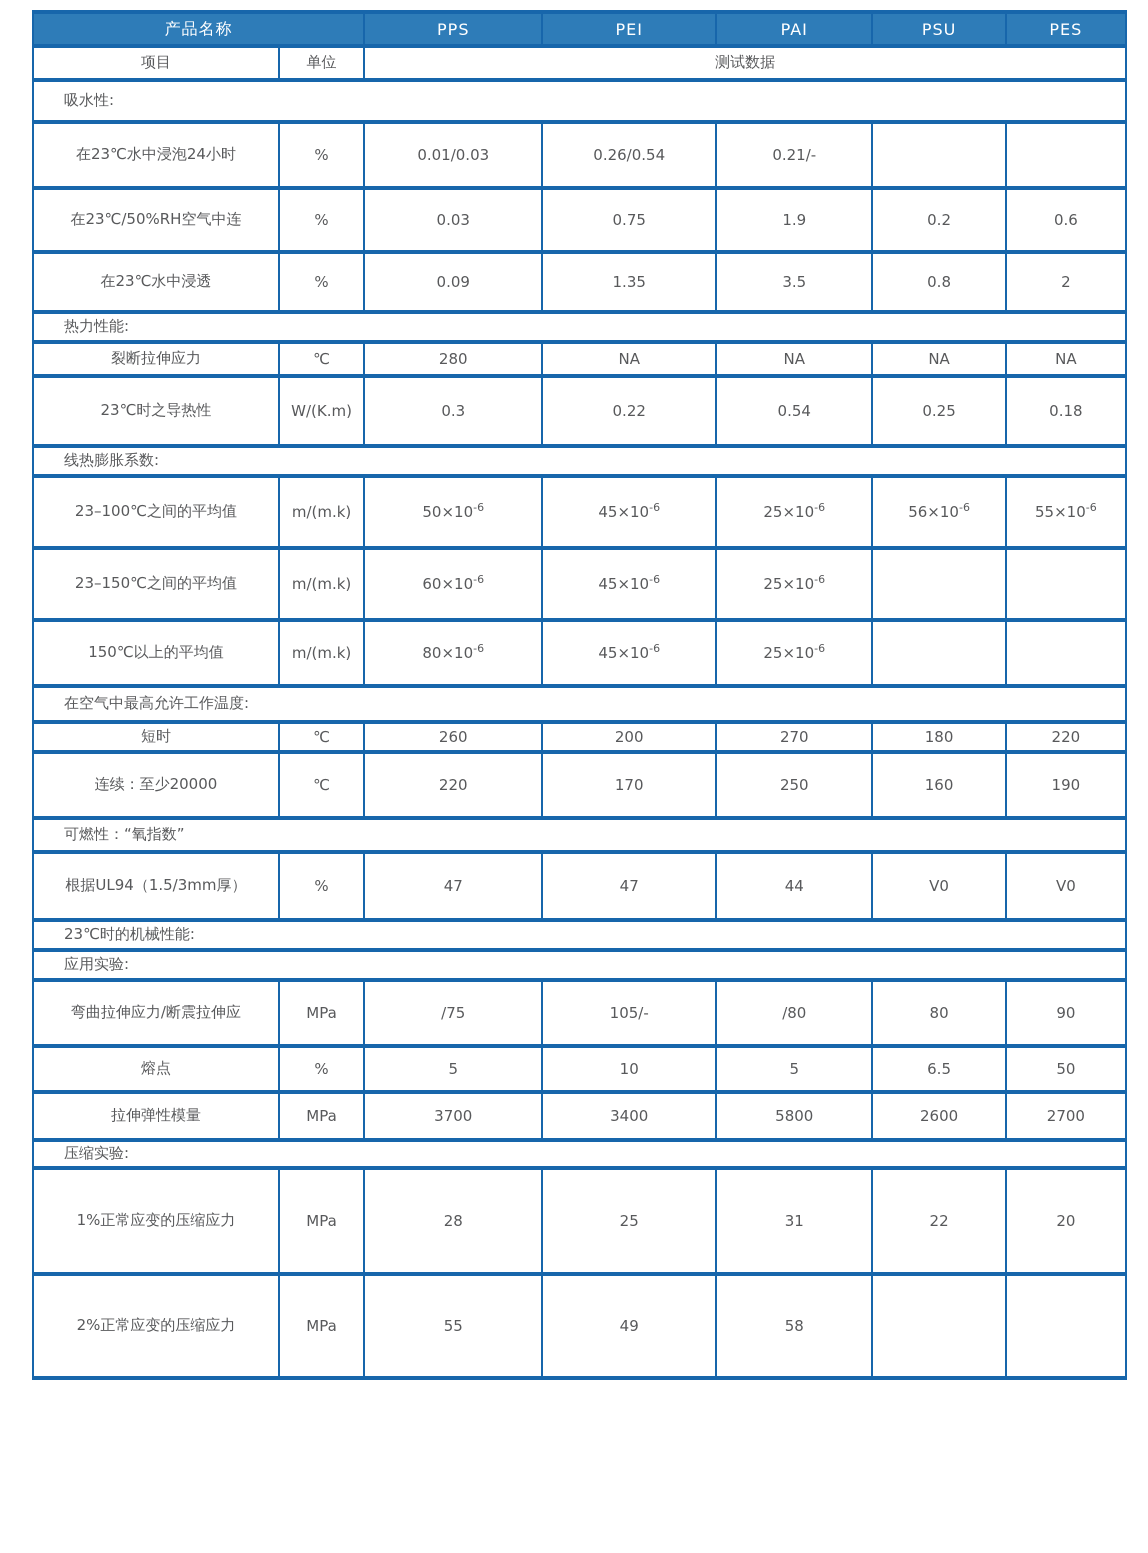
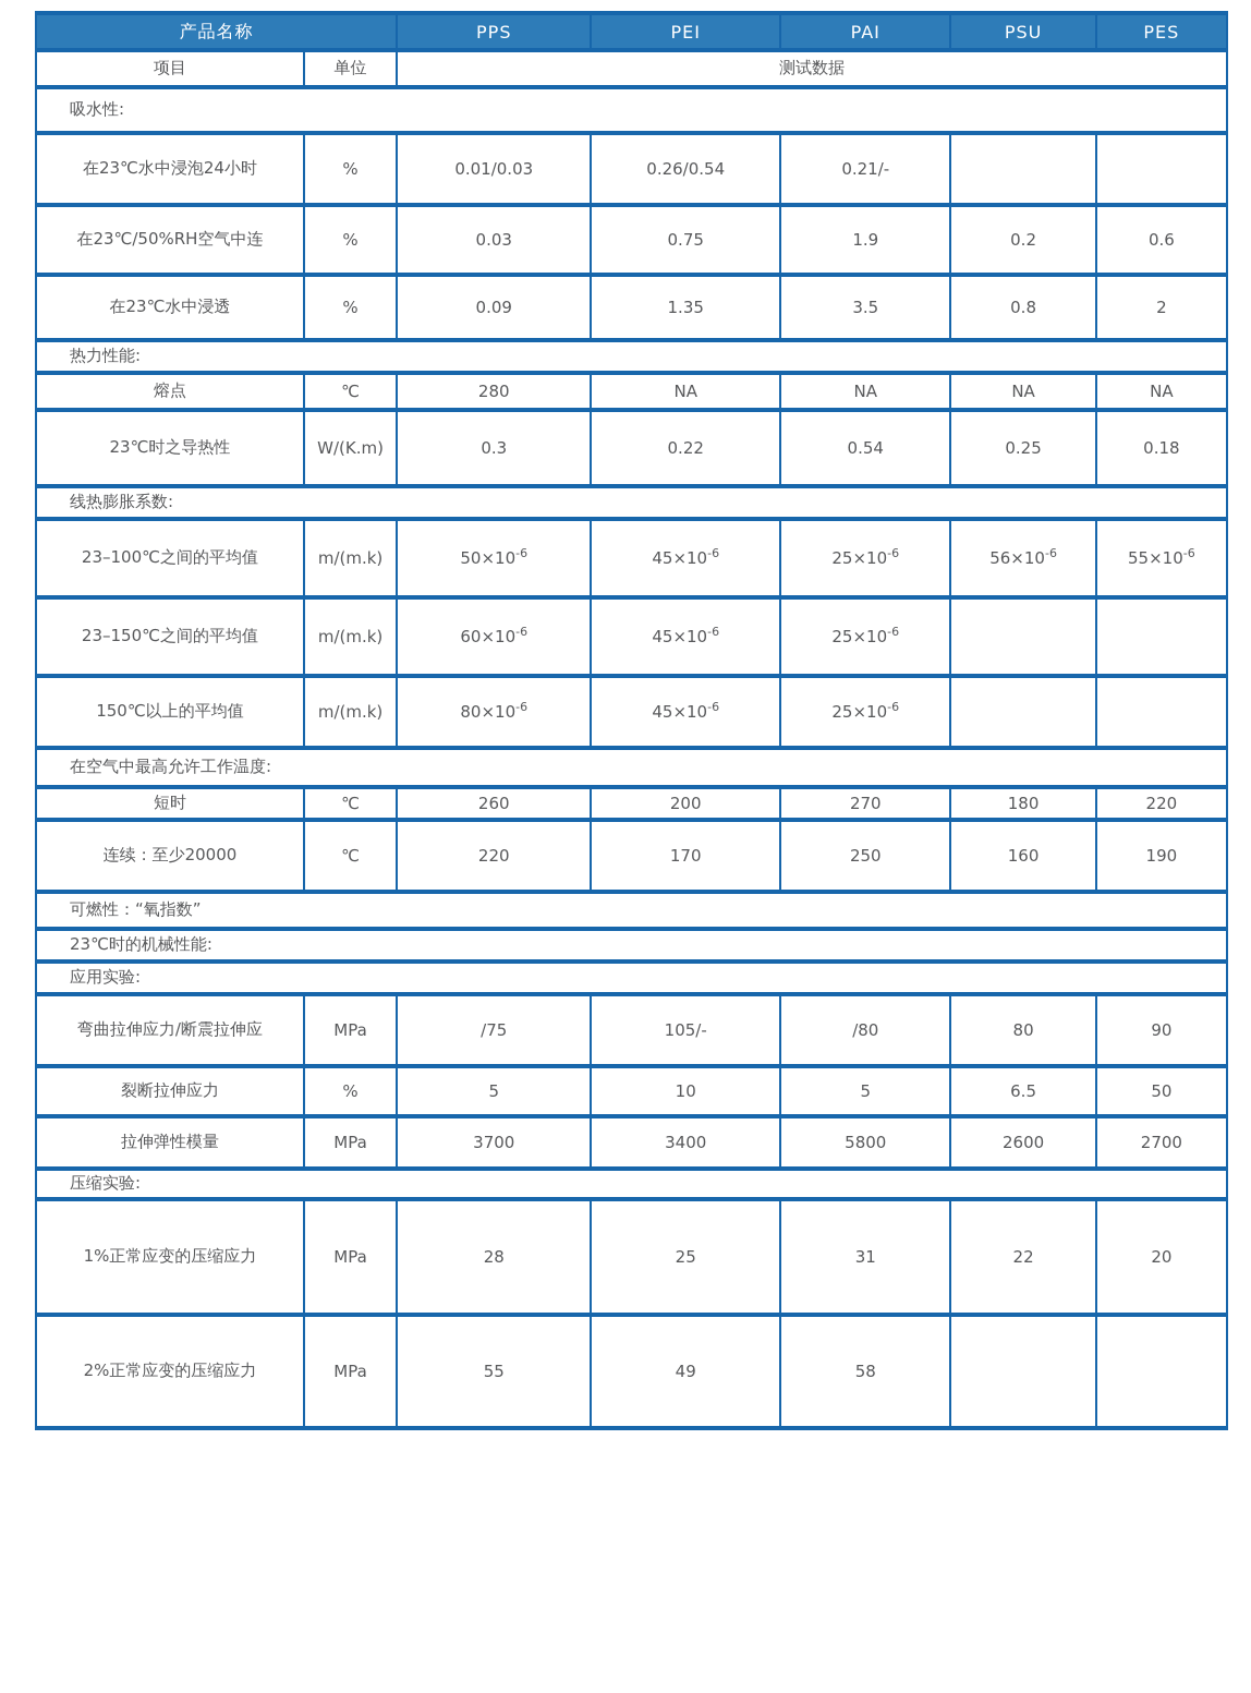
  产品名称	PPS	PEI	PAI	PSU	PES
  项目	单位	测试数据
  吸水性:
  在23℃水中浸泡24小时	%	0.01/0.03	0.26/0.54	0.21/-
  在23℃/50%RH空气中连	%	0.03	0.75	1.9	0.2	0.6
  在23℃水中浸透	%	0.09	1.35	3.5	0.8	2
  热力性能:
- 裂断拉伸应力	℃	280	NA	NA	NA	NA
+ 熔点	℃	280	NA	NA	NA	NA
  23℃时之导热性	W/(K.m)	0.3	0.22	0.54	0.25	0.18
  线热膨胀系数:
  23–100℃之间的平均值	m/(m.k)	50×10-6	45×10-6	25×10-6	56×10-6	55×10-6
  23–150℃之间的平均值	m/(m.k)	60×10-6	45×10-6	25×10-6
  150℃以上的平均值	m/(m.k)	80×10-6	45×10-6	25×10-6
  在空气中最高允许工作温度:
  短时	℃	260	200	270	180	220
  连续：至少20000	℃	220	170	250	160	190
  可燃性：“氧指数”
- 根据UL94（1.5/3mm厚）	%	47	47	44	V0	V0
  23℃时的机械性能:
  应用实验:
  弯曲拉伸应力/断震拉伸应	MPa	/75	105/-	/80	80	90
- 熔点	%	5	10	5	6.5	50
+ 裂断拉伸应力	%	5	10	5	6.5	50
  拉伸弹性模量	MPa	3700	3400	5800	2600	2700
  压缩实验:
  1%正常应变的压缩应力	MPa	28	25	31	22	20
  2%正常应变的压缩应力	MPa	55	49	58
